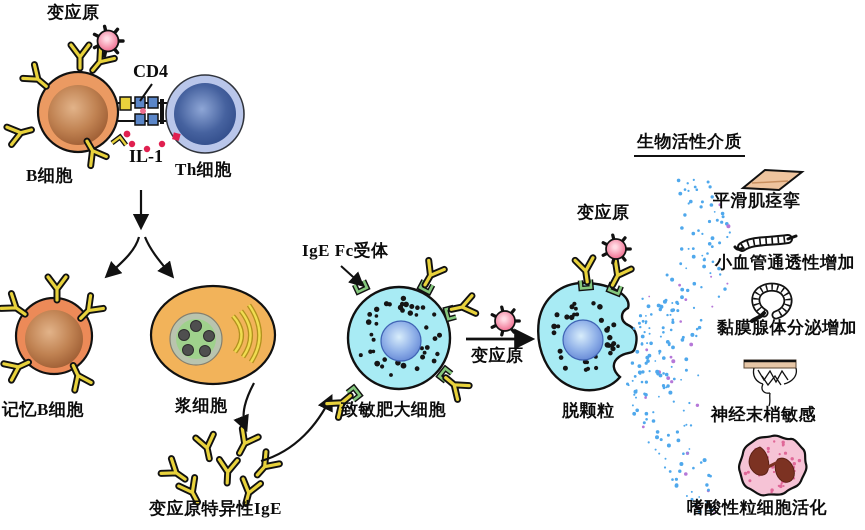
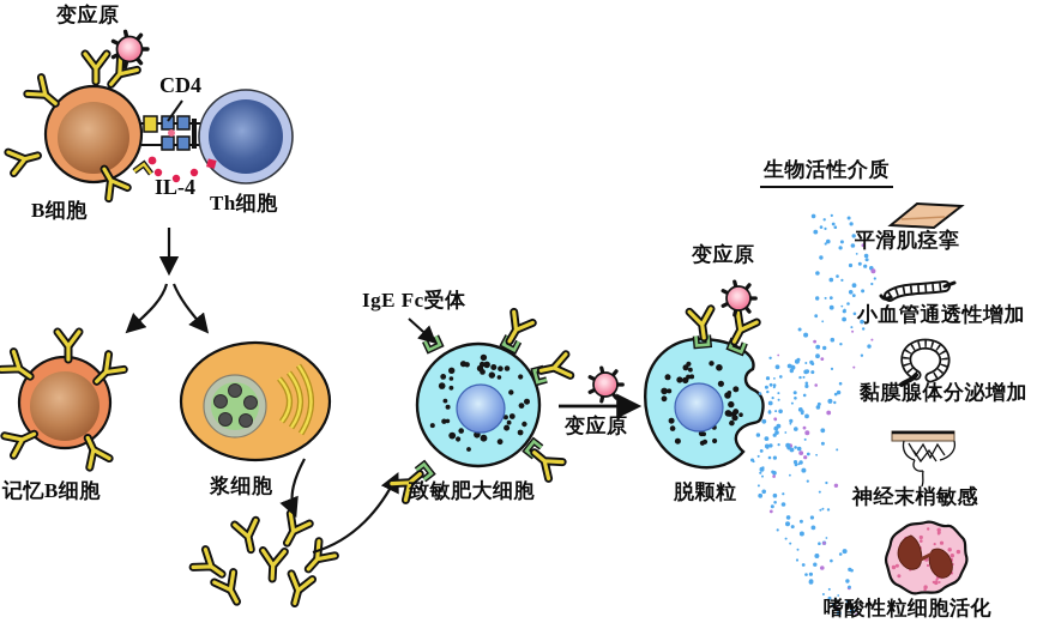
  变应原
  CD4
- IL-1
+ IL-4
  B细胞
  Th细胞
  记忆B细胞
  浆细胞
- 变应原特异性IgE
  IgE Fc受体
  致敏肥大细胞
  变应原
  变应原
  脱颗粒
  生物活性介质
  平滑肌痉挛
  小血管通透性增加
  黏膜腺体分泌增加
  神经末梢敏感
  嗜酸性粒细胞活化
